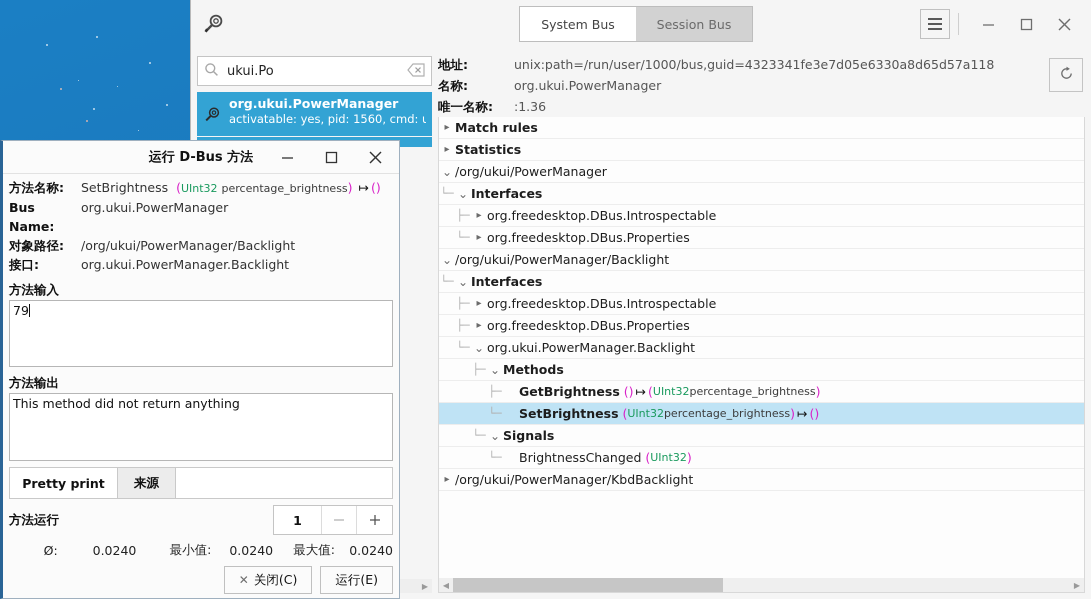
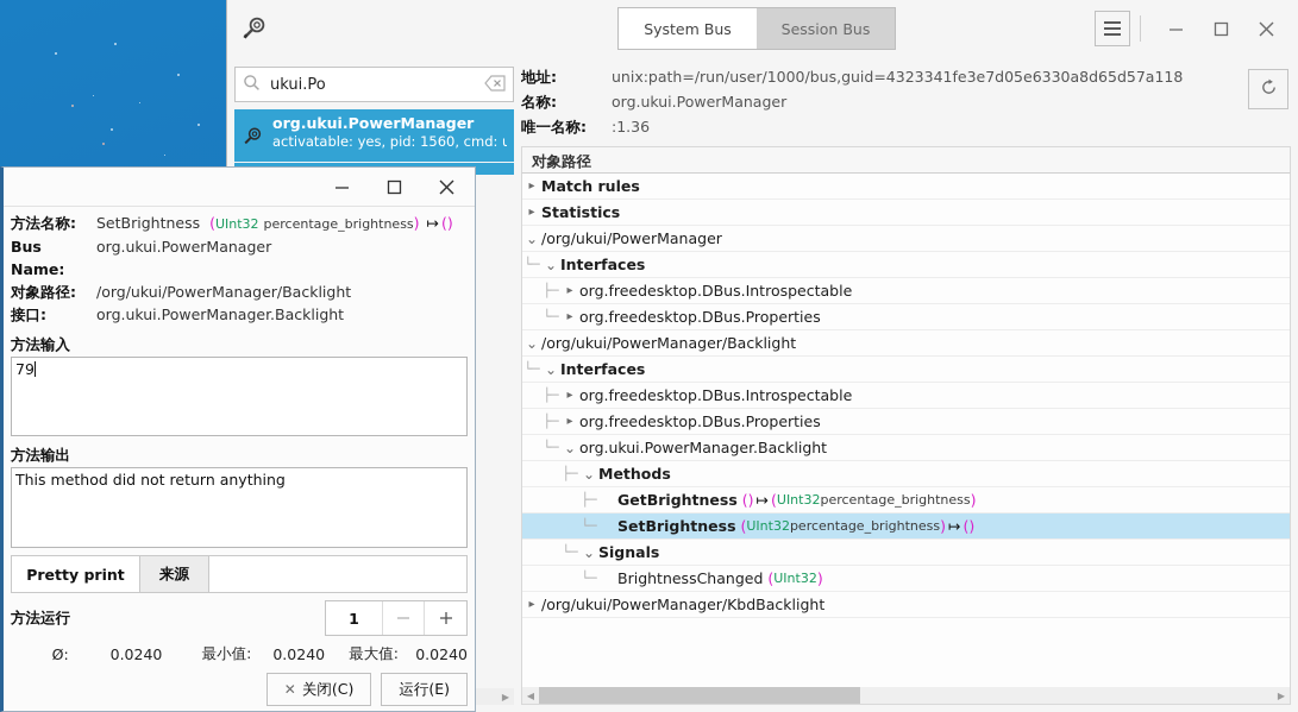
  System Bus
  Session Bus
  ukui.Po
  org.ukui.PowerManager
  activatable: yes, pid: 1560, cmd: u
  ▶
  地址:
  unix:path=/run/user/1000/bus,guid=4323341fe3e7d05e6330a8d65d57a118
  名称:
  org.ukui.PowerManager
  唯一名称:
  :1.36
+ 对象路径
  ▸
  Match rules
  ▸
  Statistics
  ⌄
  /org/ukui/PowerManager
  └─
  ⌄
  Interfaces
  ├─
  ▸
  org.freedesktop.DBus.Introspectable
  └─
  ▸
  org.freedesktop.DBus.Properties
  ⌄
  /org/ukui/PowerManager/Backlight
  └─
  ⌄
  Interfaces
  ├─
  ▸
  org.freedesktop.DBus.Introspectable
  ├─
  ▸
  org.freedesktop.DBus.Properties
  └─
  ⌄
  org.ukui.PowerManager.Backlight
  ├─
  ⌄
  Methods
  ├─
  GetBrightness
  ()
  ↦
  (
  UInt32
  percentage_brightness
  )
  └─
  SetBrightness
  (
  UInt32
  percentage_brightness
  )
  ↦
  ()
  └─
  ⌄
  Signals
  └─
  BrightnessChanged
  (
  UInt32
  )
  ▸
  /org/ukui/PowerManager/KbdBacklight
  ◀
  ▶
- 运行 D-Bus 方法
  方法名称:
  SetBrightness (UInt32 percentage_brightness) ↦ ()
  Bus Name:
  org.ukui.PowerManager
  对象路径:
  /org/ukui/PowerManager/Backlight
  接口:
  org.ukui.PowerManager.Backlight
  方法输入
  79
  方法输出
  This method did not return anything
  Pretty print
  来源
  方法运行
  1
  Ø:
  0.0240
  最小值:
  0.0240
  最大值:
  0.0240
  ✕
  关闭(C)
  运行(E)
